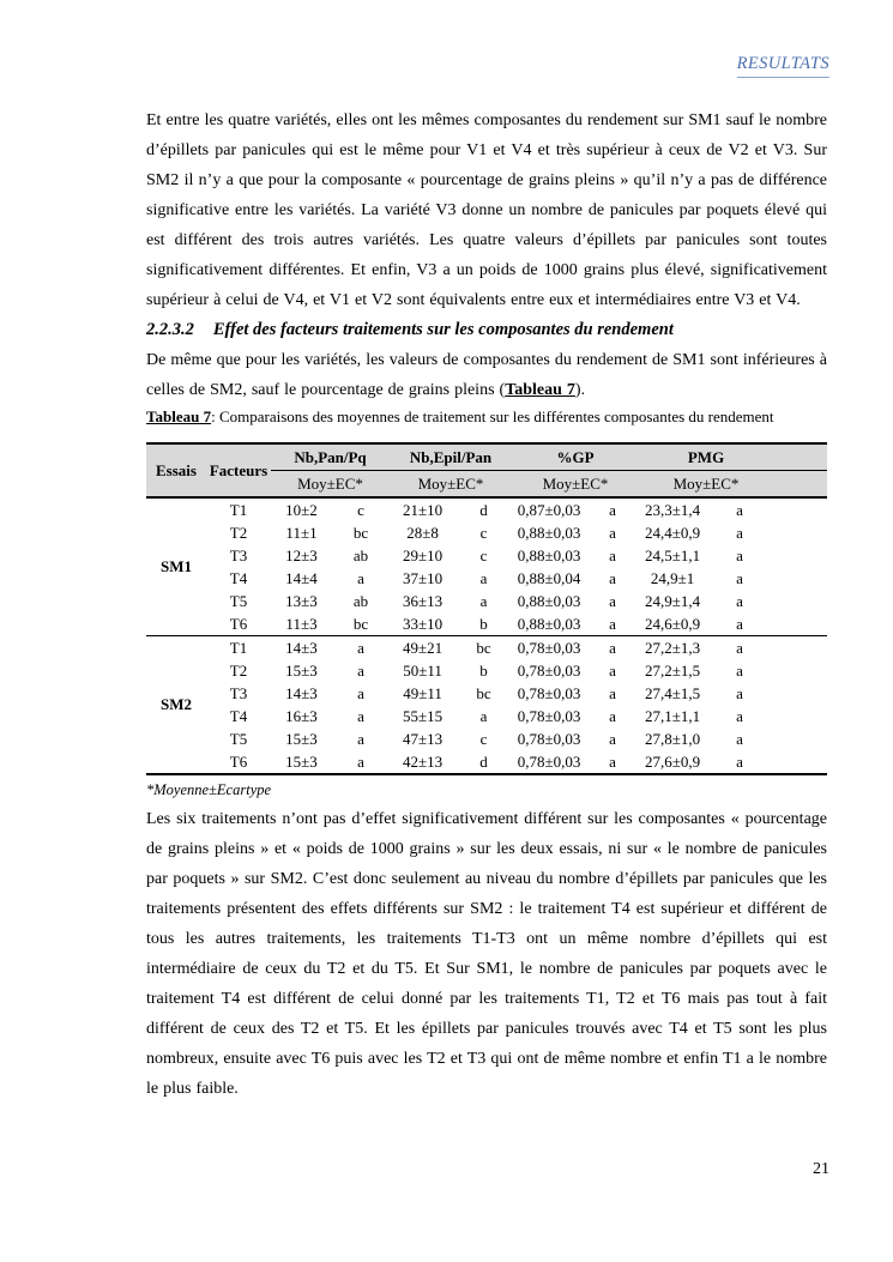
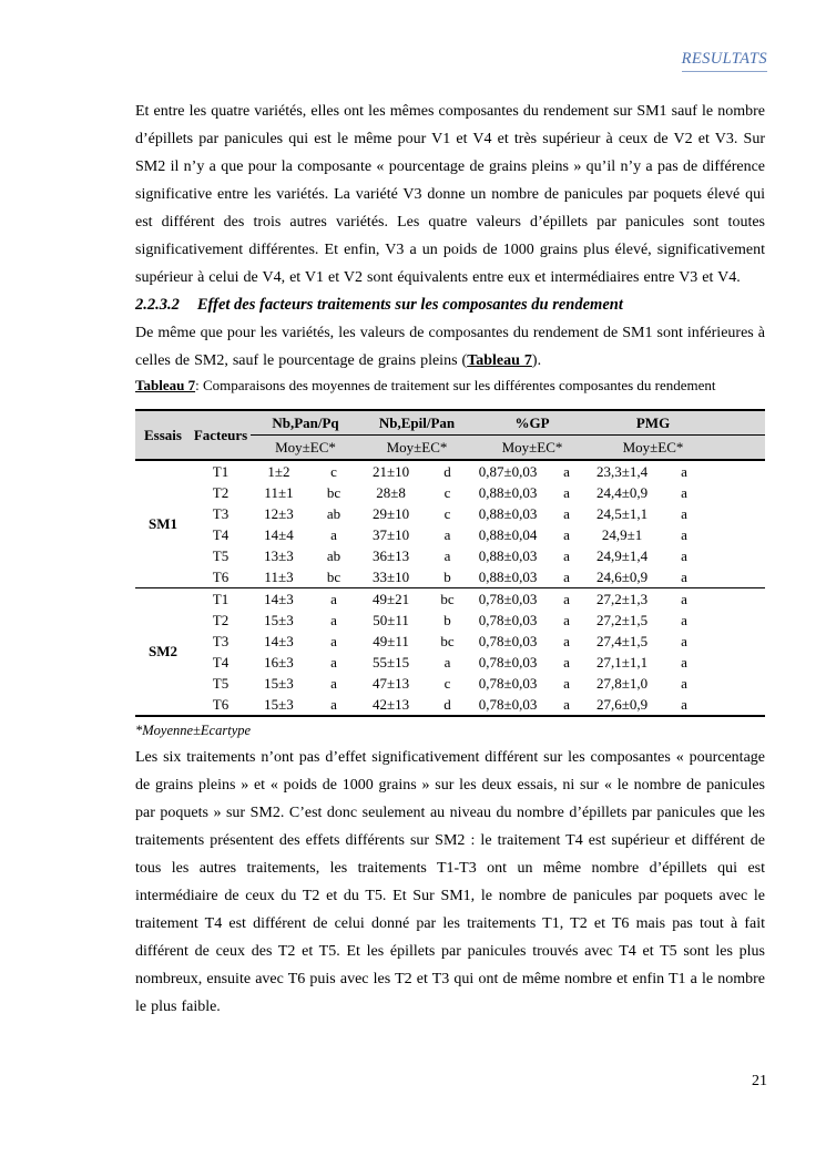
  RESULTATS
  Et entre les quatre variétés, elles ont les mêmes composantes du rendement sur SM1 sauf le nombre d’épillets par panicules qui est le même pour V1 et V4 et très supérieur à ceux de V2 et V3. Sur SM2 il n’y a que pour la composante « pourcentage de grains pleins » qu’il n’y a pas de différence significative entre les variétés. La variété V3 donne un nombre de panicules par poquets élevé qui est différent des trois autres variétés. Les quatre valeurs d’épillets par panicules sont toutes significativement différentes. Et enfin, V3 a un poids de 1000 grains plus élevé, significativement supérieur à celui de V4, et V1 et V2 sont équivalents entre eux et intermédiaires entre V3 et V4.
  2.2.3.2 Effet des facteurs traitements sur les composantes du rendement
  De même que pour les variétés, les valeurs de composantes du rendement de SM1 sont inférieures à celles de SM2, sauf le pourcentage de grains pleins (Tableau 7).
  Tableau 7: Comparaisons des moyennes de traitement sur les différentes composantes du rendement
  Essais	Facteurs	Nb,Pan/Pq	Nb,Epil/Pan	%GP	PMG
  Moy±EC*	Moy±EC*	Moy±EC*	Moy±EC*
- SM1	T1	10±2	c	21±10	d	0,87±0,03	a	23,3±1,4	a
+ SM1	T1	1±2	c	21±10	d	0,87±0,03	a	23,3±1,4	a
  T2	11±1	bc	28±8	c	0,88±0,03	a	24,4±0,9	a
  T3	12±3	ab	29±10	c	0,88±0,03	a	24,5±1,1	a
  T4	14±4	a	37±10	a	0,88±0,04	a	24,9±1	a
  T5	13±3	ab	36±13	a	0,88±0,03	a	24,9±1,4	a
  T6	11±3	bc	33±10	b	0,88±0,03	a	24,6±0,9	a
  SM2	T1	14±3	a	49±21	bc	0,78±0,03	a	27,2±1,3	a
  T2	15±3	a	50±11	b	0,78±0,03	a	27,2±1,5	a
  T3	14±3	a	49±11	bc	0,78±0,03	a	27,4±1,5	a
  T4	16±3	a	55±15	a	0,78±0,03	a	27,1±1,1	a
  T5	15±3	a	47±13	c	0,78±0,03	a	27,8±1,0	a
  T6	15±3	a	42±13	d	0,78±0,03	a	27,6±0,9	a
  *Moyenne±Ecartype
  Les six traitements n’ont pas d’effet significativement différent sur les composantes « pourcentage de grains pleins » et « poids de 1000 grains » sur les deux essais, ni sur « le nombre de panicules par poquets » sur SM2. C’est donc seulement au niveau du nombre d’épillets par panicules que les traitements présentent des effets différents sur SM2 : le traitement T4 est supérieur et différent de tous les autres traitements, les traitements T1-T3 ont un même nombre d’épillets qui est intermédiaire de ceux du T2 et du T5. Et Sur SM1, le nombre de panicules par poquets avec le traitement T4 est différent de celui donné par les traitements T1, T2 et T6 mais pas tout à fait différent de ceux des T2 et T5. Et les épillets par panicules trouvés avec T4 et T5 sont les plus nombreux, ensuite avec T6 puis avec les T2 et T3 qui ont de même nombre et enfin T1 a le nombre le plus faible.
  21
